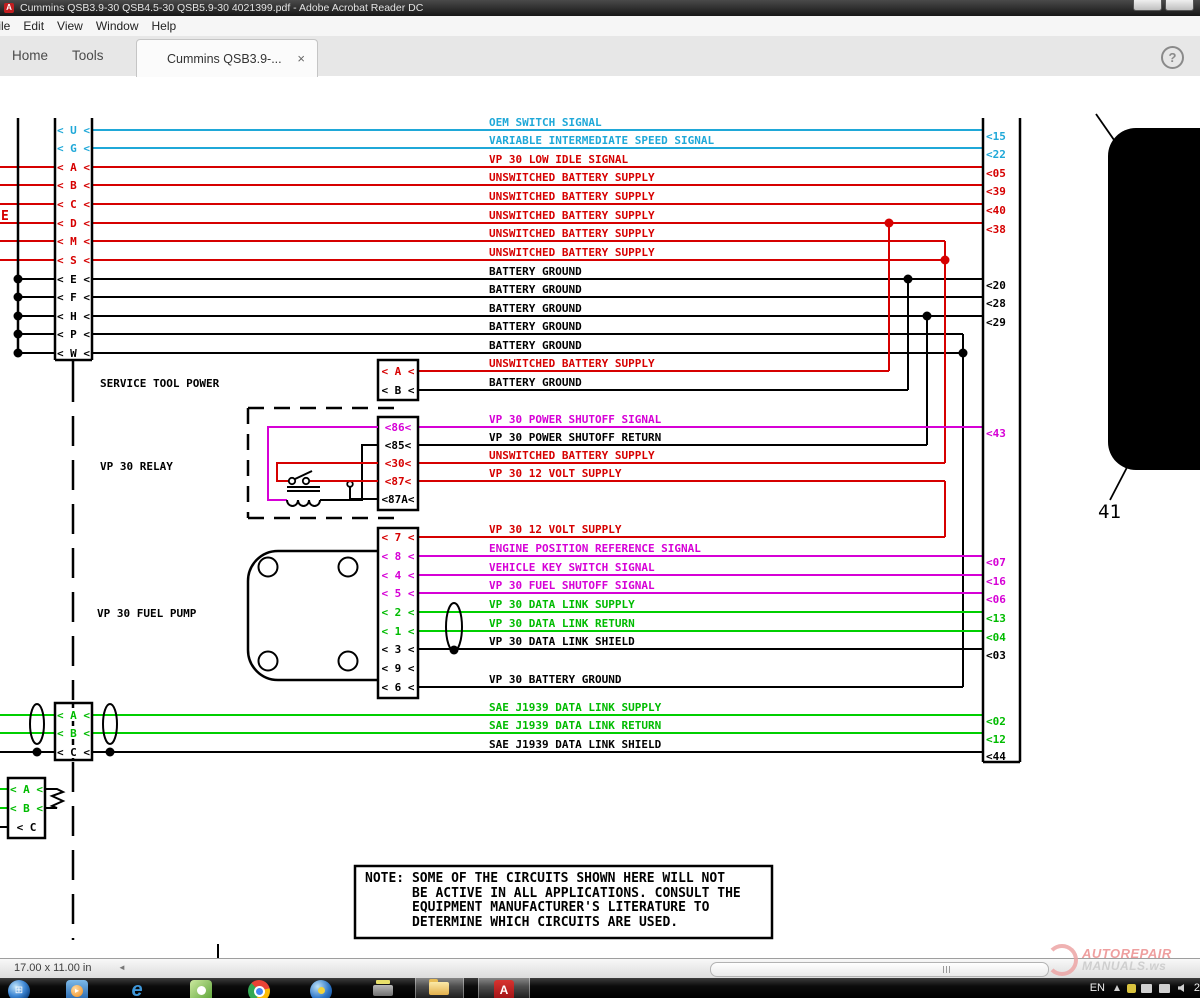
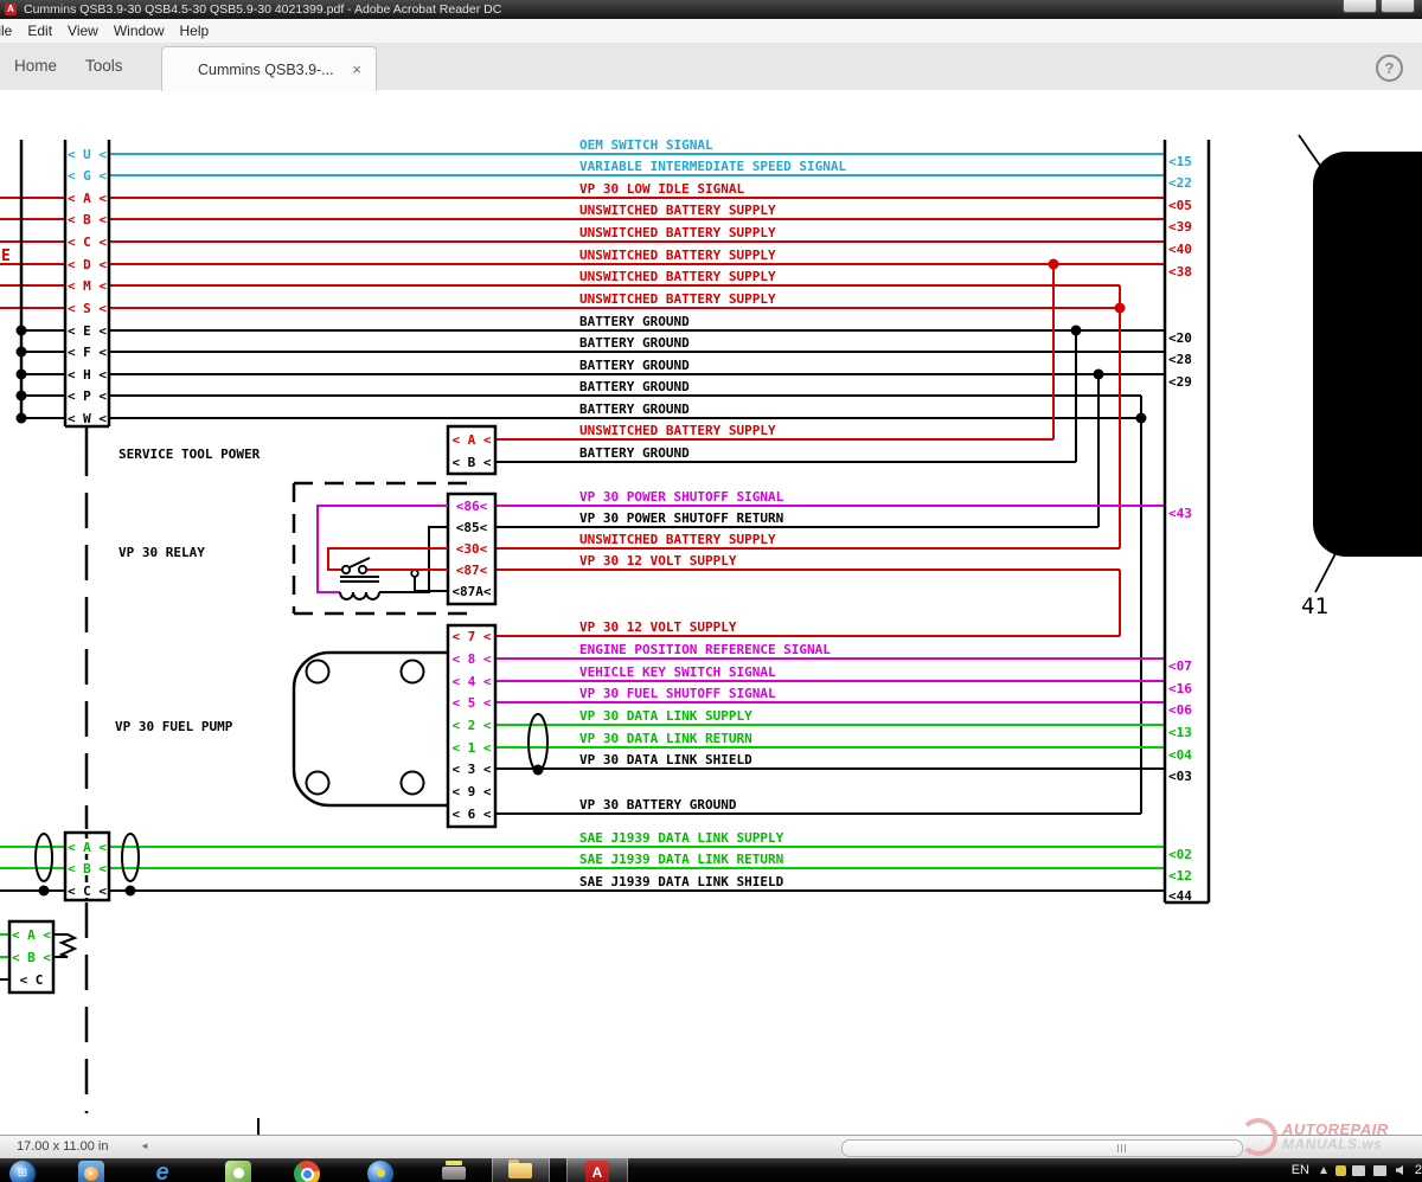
- NOTE: SOME OF THE CIRCUITS SHOWN HERE WILL NOT
- BE ACTIVE IN ALL APPLICATIONS. CONSULT THE
- EQUIPMENT MANUFACTURER'S LITERATURE TO
- DETERMINE WHICH CIRCUITS ARE USED.
  SERVICE TOOL POWER
  VP 30 RELAY
  VP 30 FUEL PUMP
  41
  E
  OEM SWITCH SIGNAL
  VARIABLE INTERMEDIATE SPEED SIGNAL
  VP 30 LOW IDLE SIGNAL
  UNSWITCHED BATTERY SUPPLY
  UNSWITCHED BATTERY SUPPLY
  UNSWITCHED BATTERY SUPPLY
  UNSWITCHED BATTERY SUPPLY
  UNSWITCHED BATTERY SUPPLY
  BATTERY GROUND
  BATTERY GROUND
  BATTERY GROUND
  BATTERY GROUND
  BATTERY GROUND
  UNSWITCHED BATTERY SUPPLY
  BATTERY GROUND
  VP 30 POWER SHUTOFF SIGNAL
  VP 30 POWER SHUTOFF RETURN
  UNSWITCHED BATTERY SUPPLY
  VP 30 12 VOLT SUPPLY
  VP 30 12 VOLT SUPPLY
  ENGINE POSITION REFERENCE SIGNAL
  VEHICLE KEY SWITCH SIGNAL
  VP 30 FUEL SHUTOFF SIGNAL
  VP 30 DATA LINK SUPPLY
  VP 30 DATA LINK RETURN
  VP 30 DATA LINK SHIELD
  VP 30 BATTERY GROUND
  SAE J1939 DATA LINK SUPPLY
  SAE J1939 DATA LINK RETURN
  SAE J1939 DATA LINK SHIELD
  < U <
  < G <
  < A <
  < B <
  < C <
  < D <
  < M <
  < S <
  < E <
  < F <
  < H <
  < P <
  < W <
  <15
  <22
  <05
  <39
  <40
  <38
  <20
  <28
  <29
  <43
  <07
  <16
  <06
  <13
  <04
  <03
  <02
  <12
  <44
  < A <
  < B <
  <86<
  <85<
  <30<
  <87<
  <87A<
  < 7 <
  < 8 <
  < 4 <
  < 5 <
  < 2 <
  < 1 <
  < 3 <
  < 9 <
  < 6 <
  < A <
  < B <
  < C <
  < A <
  < B <
  < C
  A
  Cummins QSB3.9-30 QSB4.5-30 QSB5.9-30 4021399.pdf - Adobe Acrobat Reader DC
  Edit
  View
  Window
  Help
  Home
  Tools
  Cummins QSB3.9-...
  ×
  ?
  17.00 x 11.00 in
  ◄
  AUTOREPAIR
  MANUALS.ws
  ⊞
  ▸
  e
  A
  EN
  2
